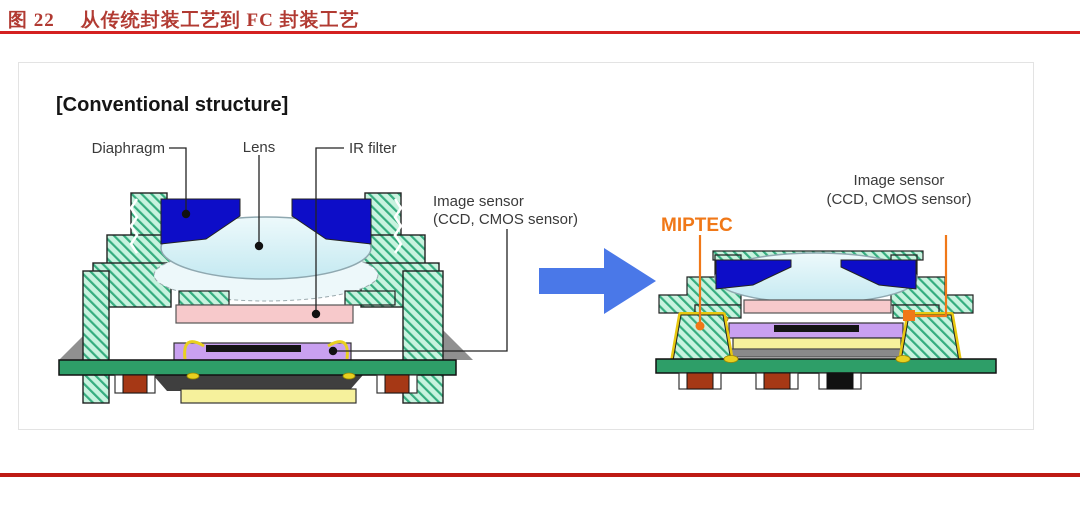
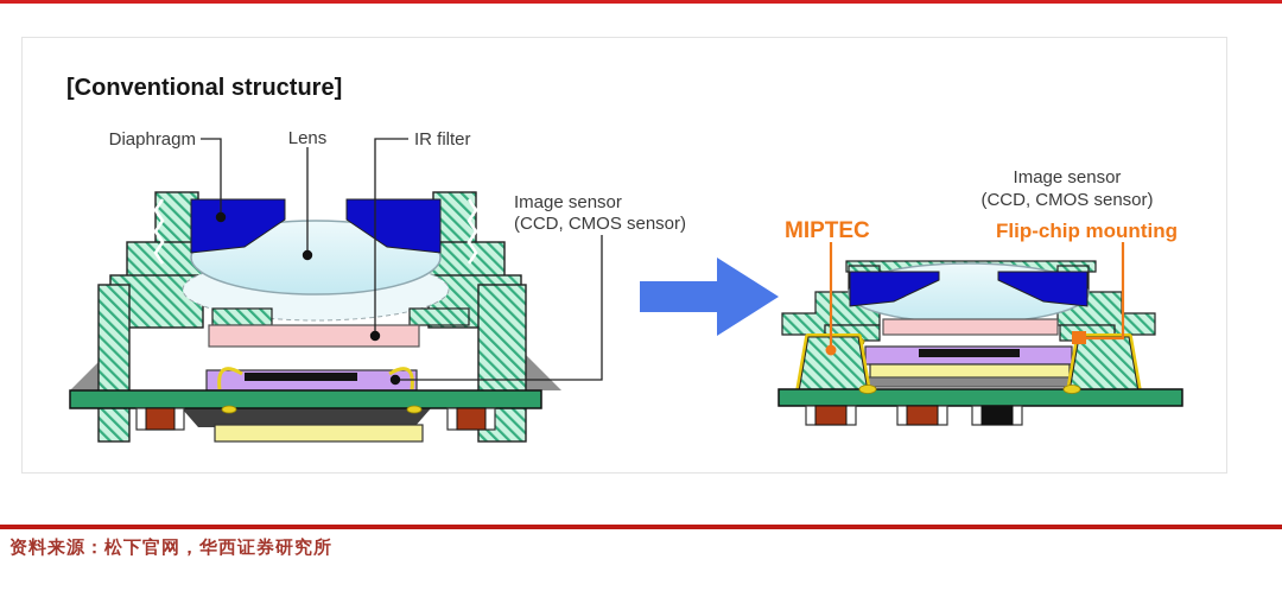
- 图 22 从传统封装工艺到 FC 封装工艺
  [Conventional structure]
  Diaphragm
  Lens
  IR filter
  Image sensor
  (CCD, CMOS sensor)
  MIPTEC
  Image sensor
  (CCD, CMOS sensor)
+ Flip-chip mounting
+ 资料来源：松下官网，华西证券研究所
